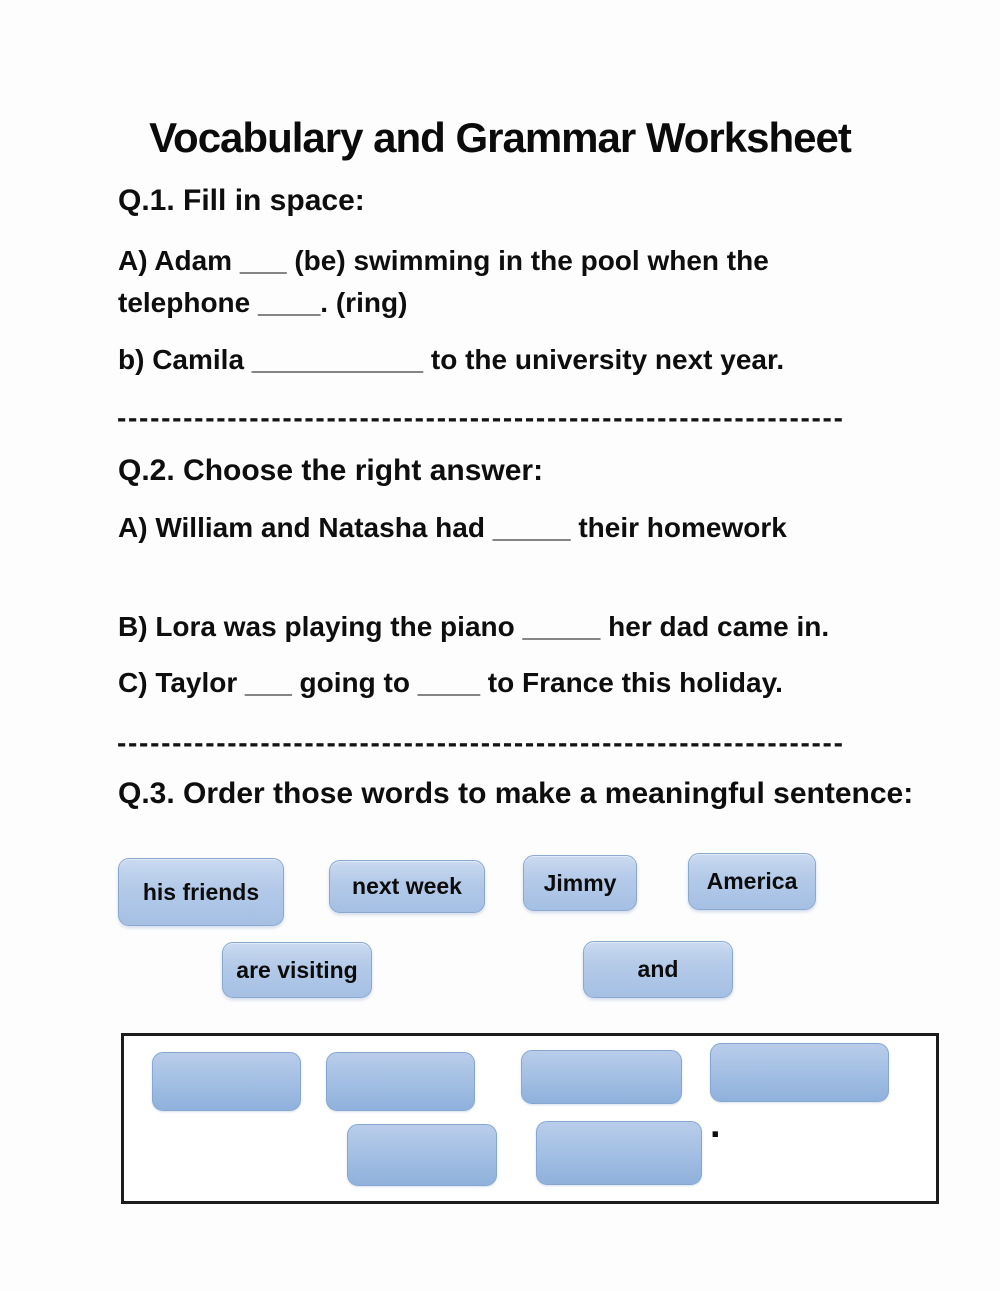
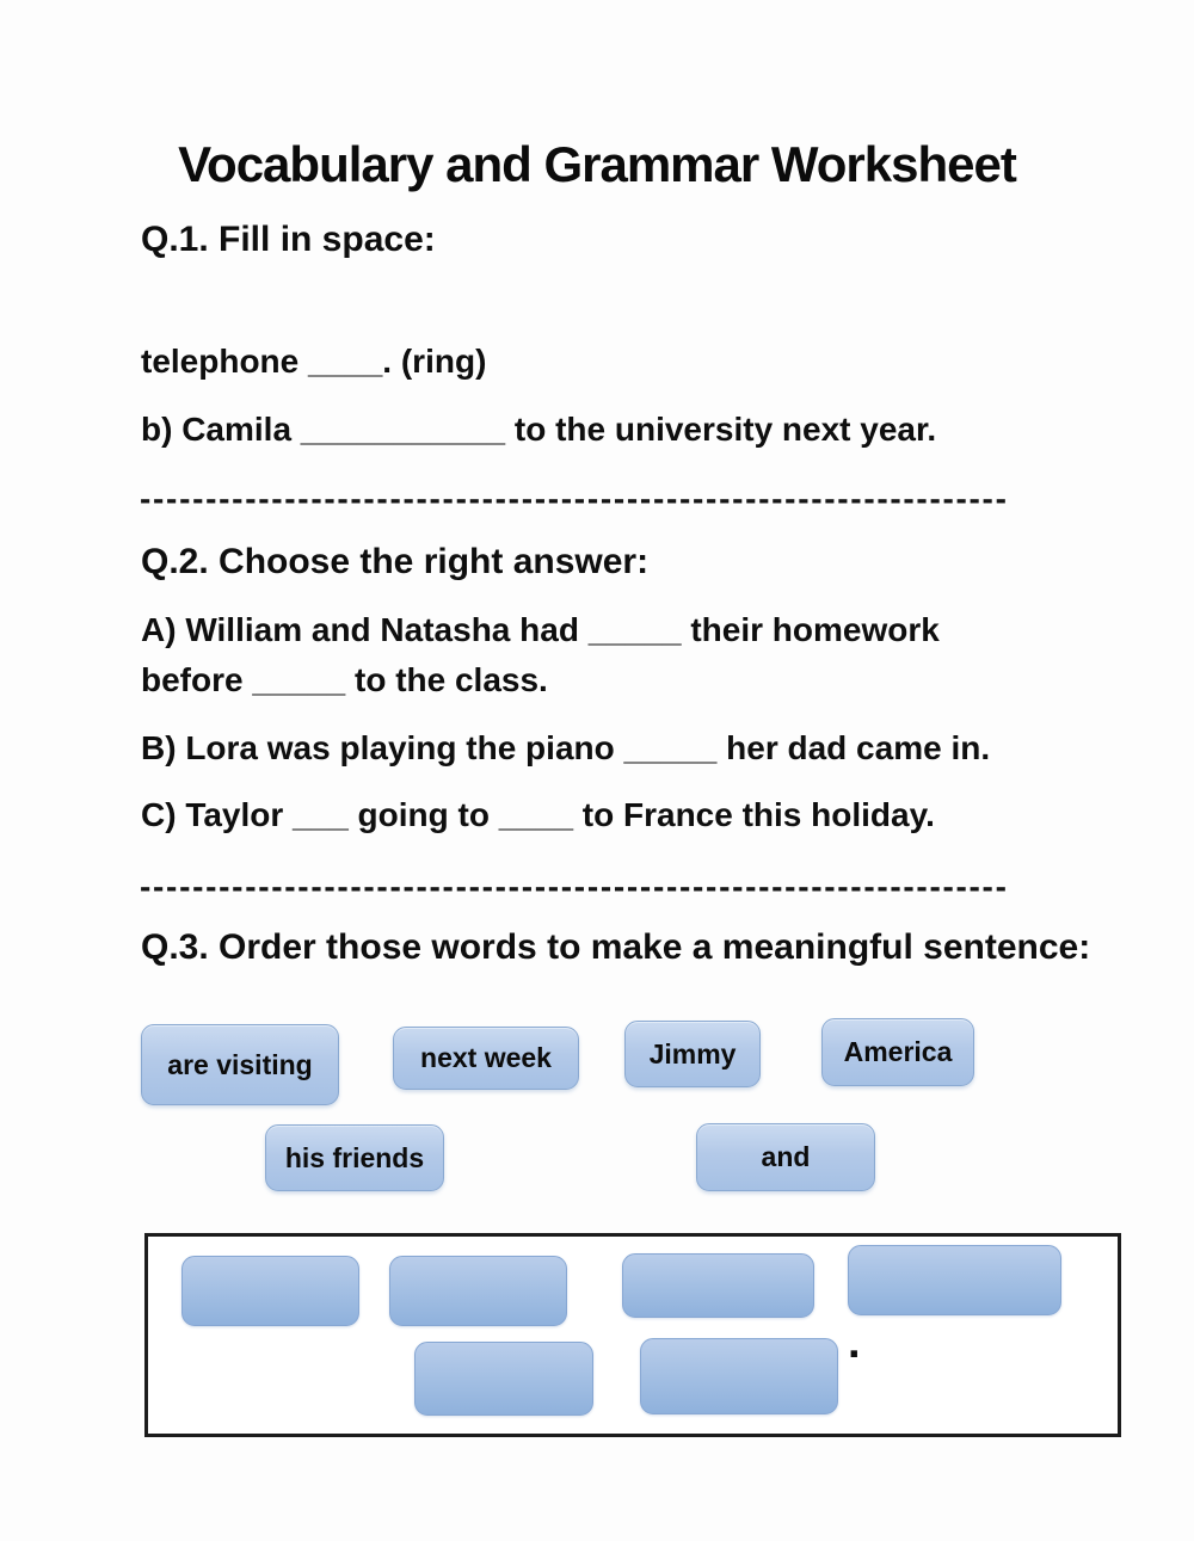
  Vocabulary and Grammar Worksheet
  Q.1. Fill in space:
- A) Adam ___ (be) swimming in the pool when the
  telephone ____. (ring)
  b) Camila ___________ to the university next year.
  ------------------------------------------------------------------
  Q.2. Choose the right answer:
  A) William and Natasha had _____ their homework
+ before _____ to the class.
  B) Lora was playing the piano _____ her dad came in.
  C) Taylor ___ going to ____ to France this holiday.
  ------------------------------------------------------------------
  Q.3. Order those words to make a meaningful sentence:
- his friends
+ are visiting
  next week
  Jimmy
  America
- are visiting
+ his friends
  and
  .
